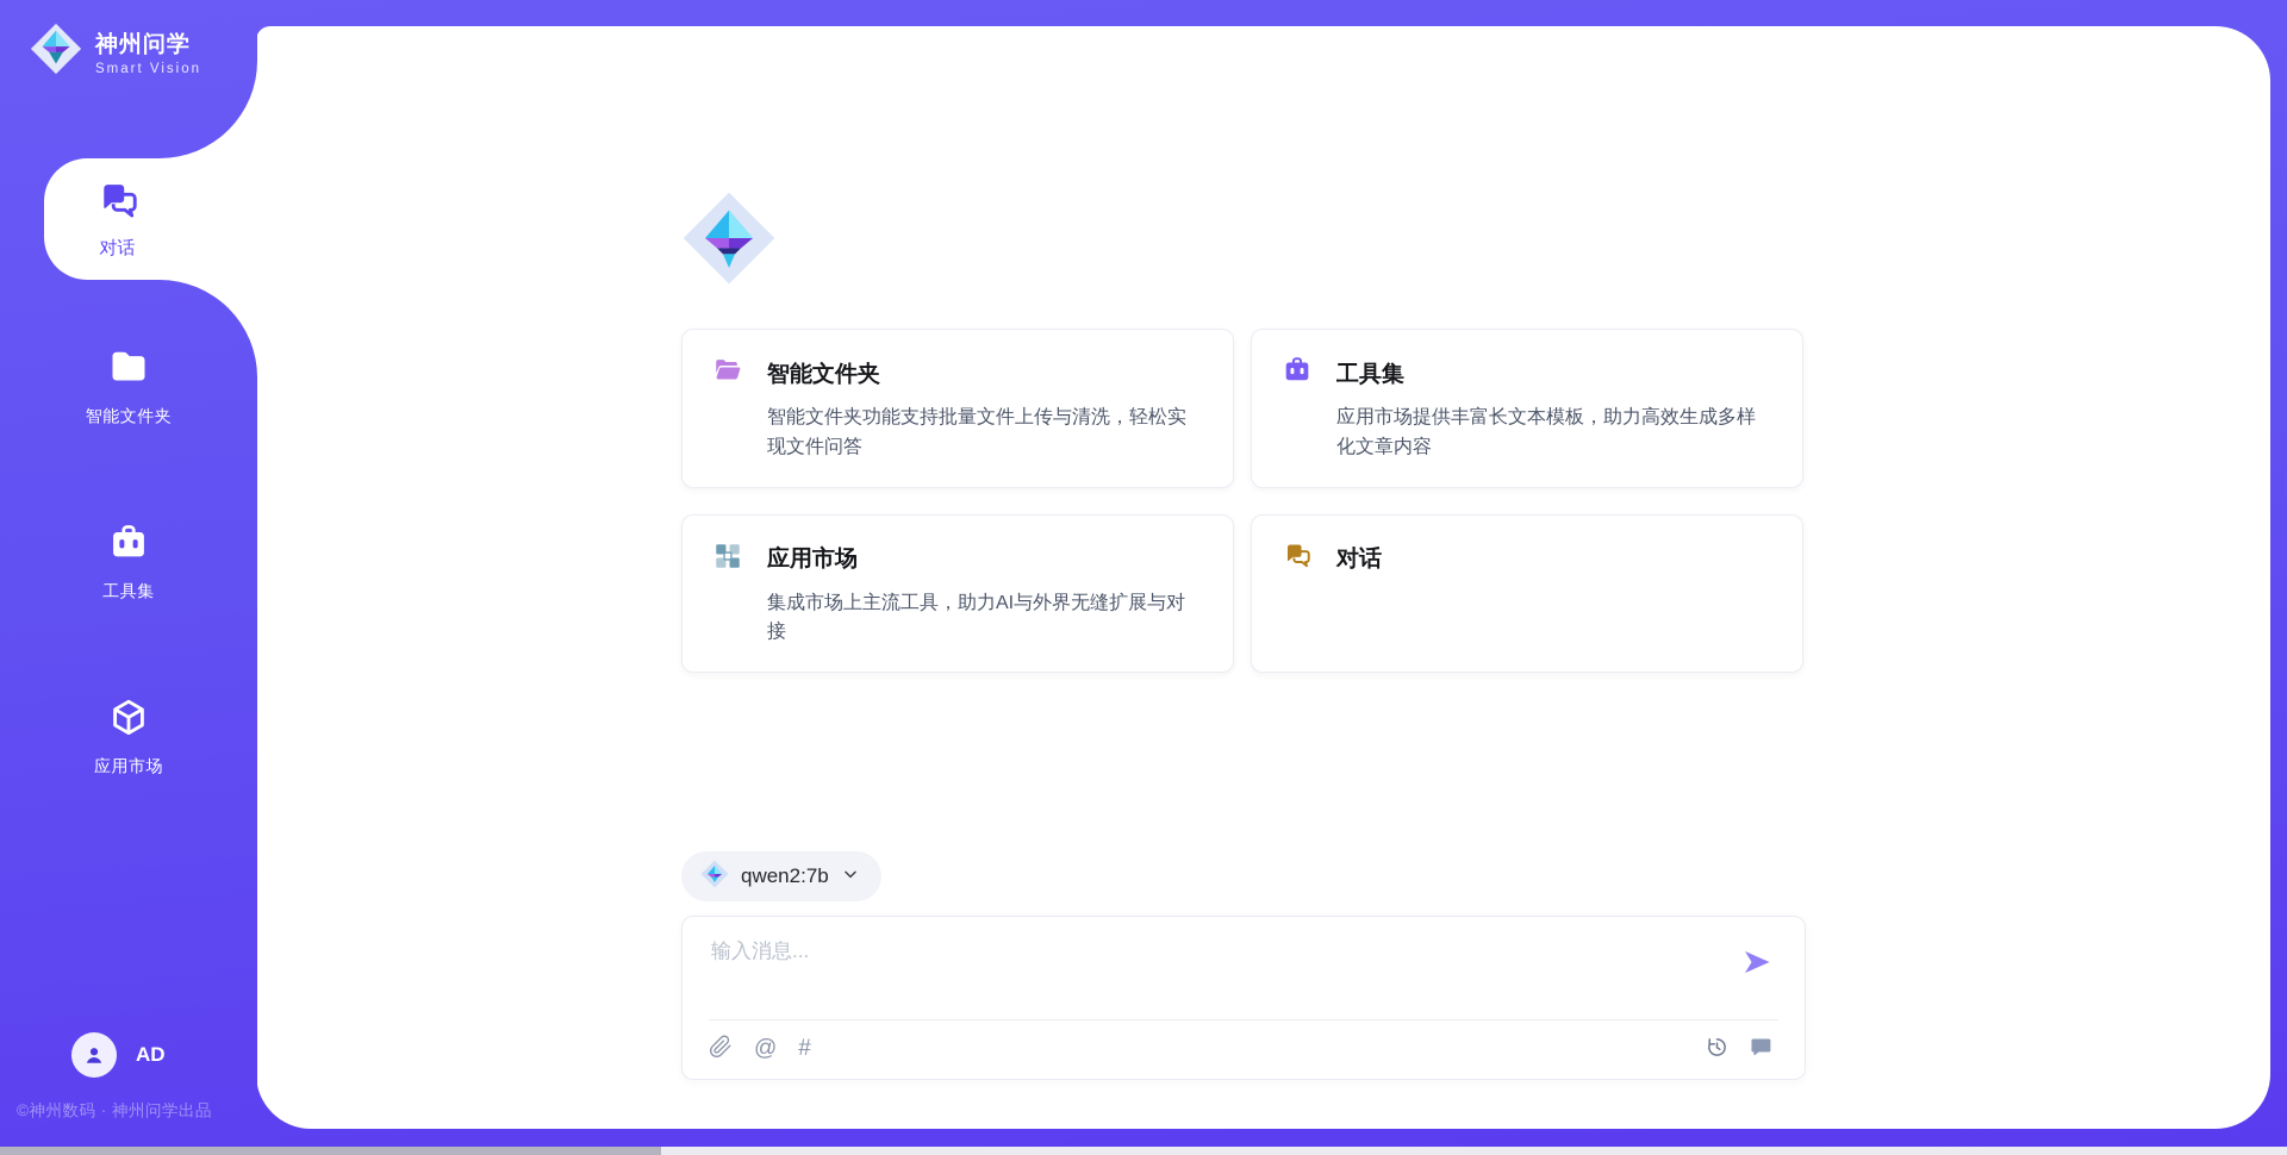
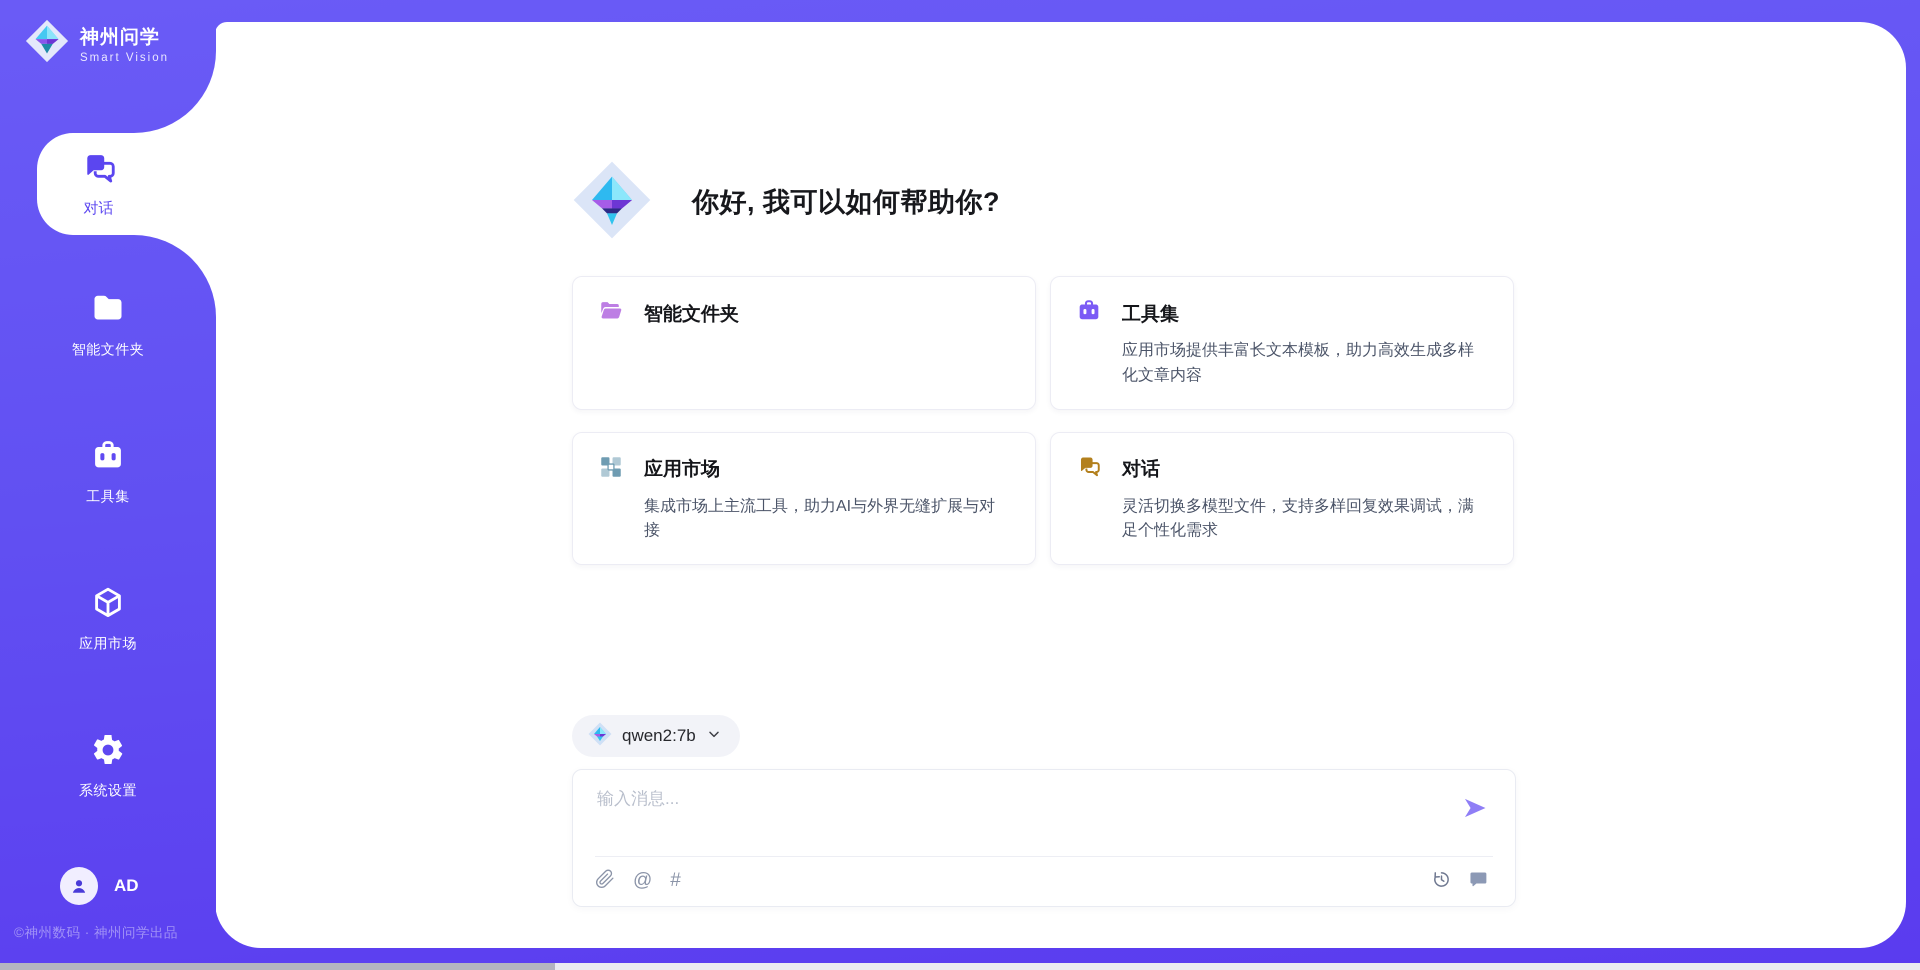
  神州问学
  Smart Vision
  对话
  智能文件夹
  工具集
  应用市场
+ 系统设置
  AD
  ©神州数码 · 神州问学出品
+ 你好, 我可以如何帮助你?
  智能文件夹
- 智能文件夹功能支持批量文件上传与清洗，轻松实现文件问答
  工具集
  应用市场提供丰富长文本模板，助力高效生成多样化文章内容
  应用市场
  集成市场上主流工具，助力AI与外界无缝扩展与对接
  对话
+ 灵活切换多模型文件，支持多样回复效果调试，满足个性化需求
  qwen2:7b
  输入消息...
  @
  #
